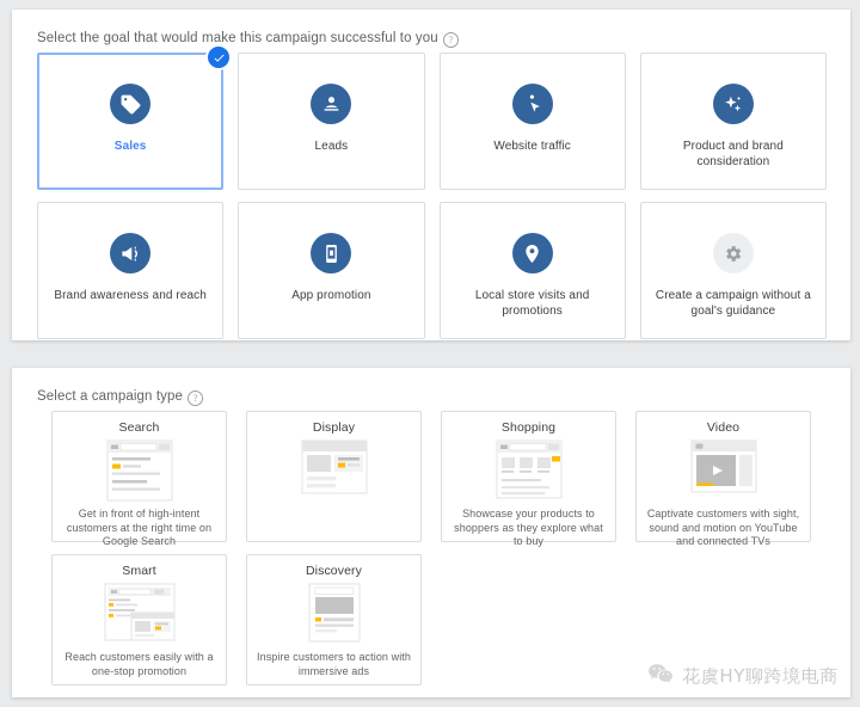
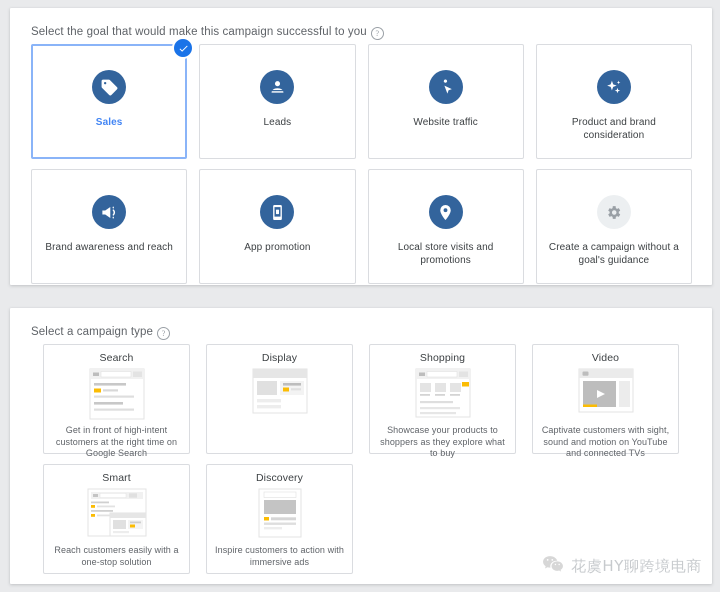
  Select the goal that would make this campaign successful to you ?
  Sales
  Leads
  Website traffic
  Product and brand consideration
  Brand awareness and reach
  App promotion
  Local store visits and promotions
  Create a campaign without a goal's guidance
  Select a campaign type ?
  Search
  Get in front of high-intent customers at the right time on Google Search
  Display
  Shopping
  Showcase your products to shoppers as they explore what to buy
  Video
  Captivate customers with sight, sound and motion on YouTube and connected TVs
  Smart
- Reach customers easily with a one-stop promotion
+ Reach customers easily with a one-stop solution
  Discovery
  Inspire customers to action with immersive ads
  花虞HY聊跨境电商
